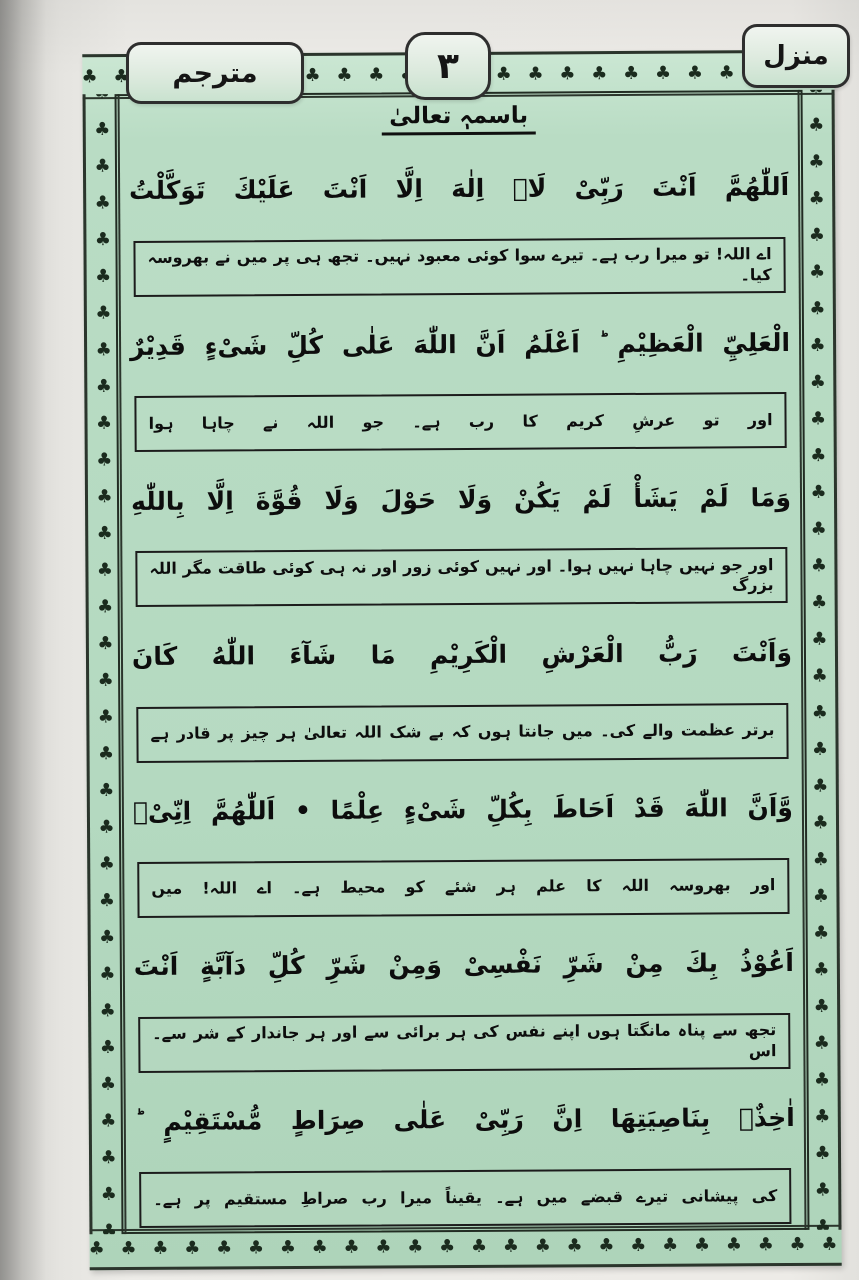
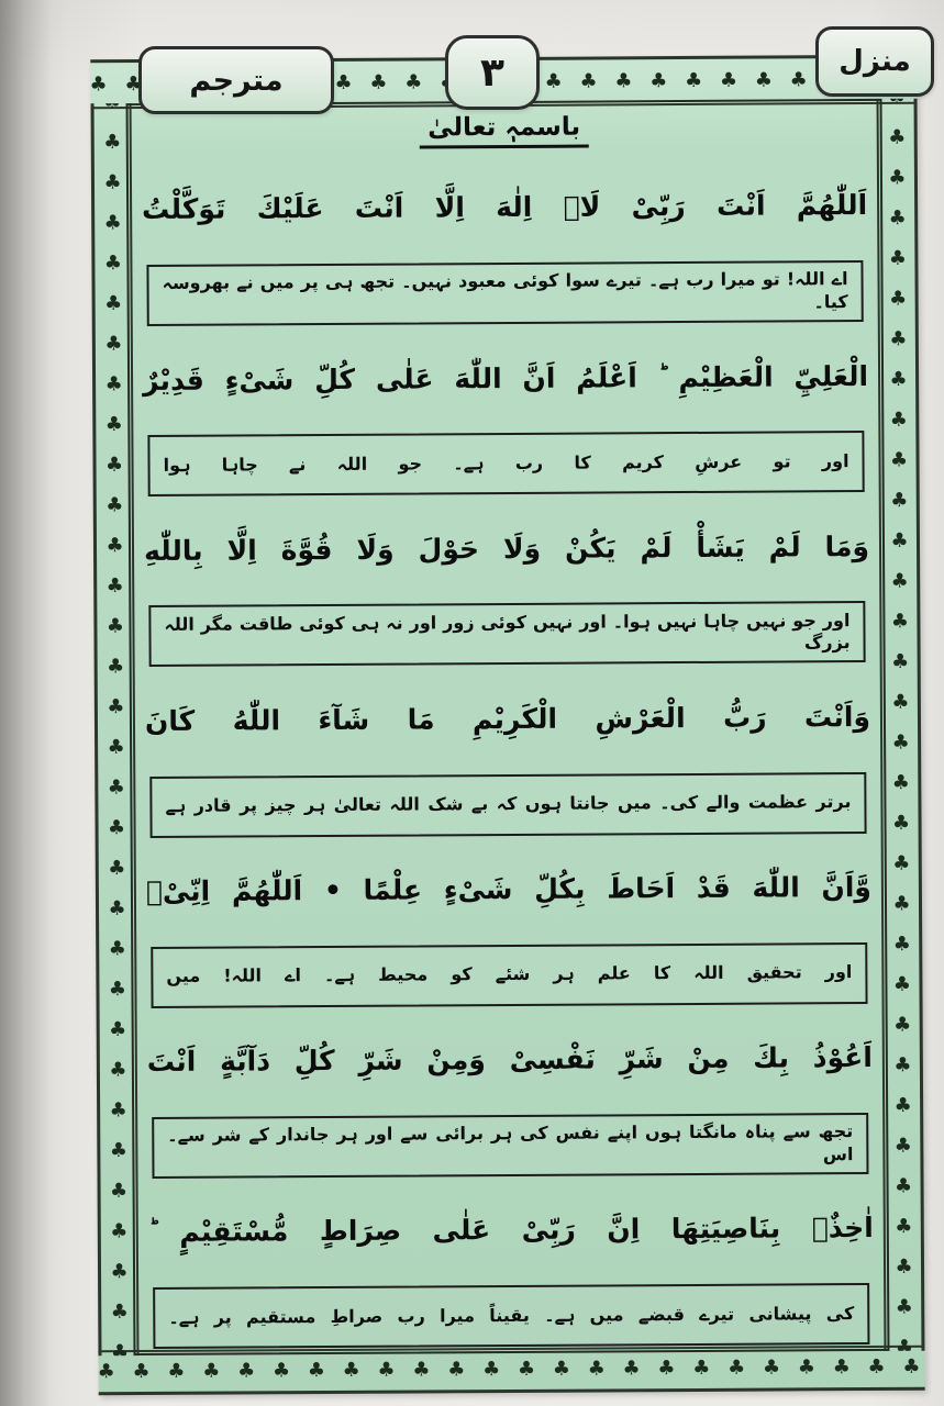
  مترجم
  ۳
  منزل
  ♣ ♣ ♣ ♣ ♣ ♣ ♣ ♣ ♣ ♣ ♣ ♣ ♣ ♣ ♣ ♣ ♣ ♣ ♣ ♣ ♣ ♣ ♣ ♣
  باسمہٖ تعالیٰ
  اَللّٰهُمَّ اَنْتَ رَبِّیْ لَاۤ اِلٰهَ اِلَّا اَنْتَ عَلَيْكَ تَوَكَّلْتُ
  اے اللہ! تو میرا رب ہے۔ تیرے سوا کوئی معبود نہیں۔ تجھ ہی پر میں نے بھروسہ کیا۔
  الْعَلِيِّ الْعَظِيْمِ ؕ اَعْلَمُ اَنَّ اللّٰهَ عَلٰى كُلِّ شَیْءٍ قَدِيْرٌ
  اور تو عرشِ کریم کا رب ہے۔ جو اللہ نے چاہا ہوا
  وَمَا لَمْ يَشَأْ لَمْ يَكُنْ وَلَا حَوْلَ وَلَا قُوَّةَ اِلَّا بِاللّٰهِ
  اور جو نہیں چاہا نہیں ہوا۔ اور نہیں کوئی زور اور نہ ہی کوئی طاقت مگر اللہ بزرگ
  وَاَنْتَ رَبُّ الْعَرْشِ الْكَرِيْمِ مَا شَآءَ اللّٰهُ كَانَ
  برتر عظمت والے کی۔ میں جانتا ہوں کہ بے شک اللہ تعالیٰ ہر چیز پر قادر ہے
  وَّاَنَّ اللّٰهَ قَدْ اَحَاطَ بِكُلِّ شَیْءٍ عِلْمًا • اَللّٰهُمَّ اِنِّیْۤ
- اور بھروسہ اللہ کا علم ہر شئے کو محیط ہے۔ اے اللہ! میں
+ اور تحقیق اللہ کا علم ہر شئے کو محیط ہے۔ اے اللہ! میں
  اَعُوْذُ بِكَ مِنْ شَرِّ نَفْسِیْ وَمِنْ شَرِّ كُلِّ دَآبَّةٍ اَنْتَ
  تجھ سے پناہ مانگتا ہوں اپنے نفس کی ہر برائی سے اور ہر جاندار کے شر سے۔ اس
  اٰخِذٌۢ بِنَاصِيَتِهَا اِنَّ رَبِّیْ عَلٰى صِرَاطٍ مُّسْتَقِيْمٍ ؕ
  کی پیشانی تیرے قبضے میں ہے۔ یقیناً میرا رب صراطِ مستقیم پر ہے۔
